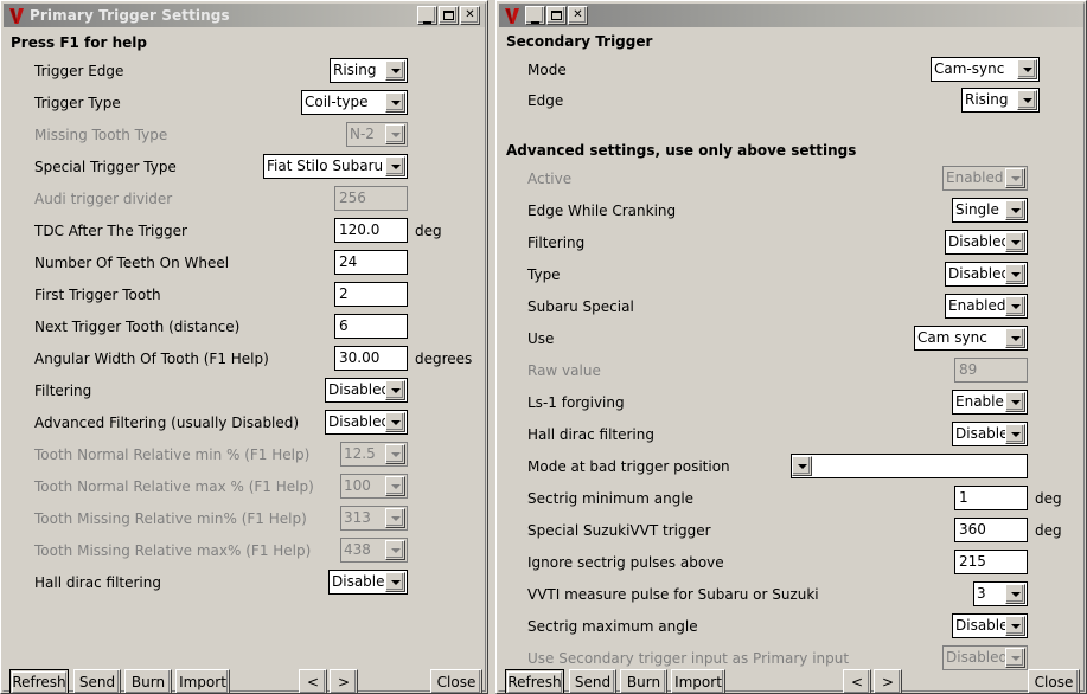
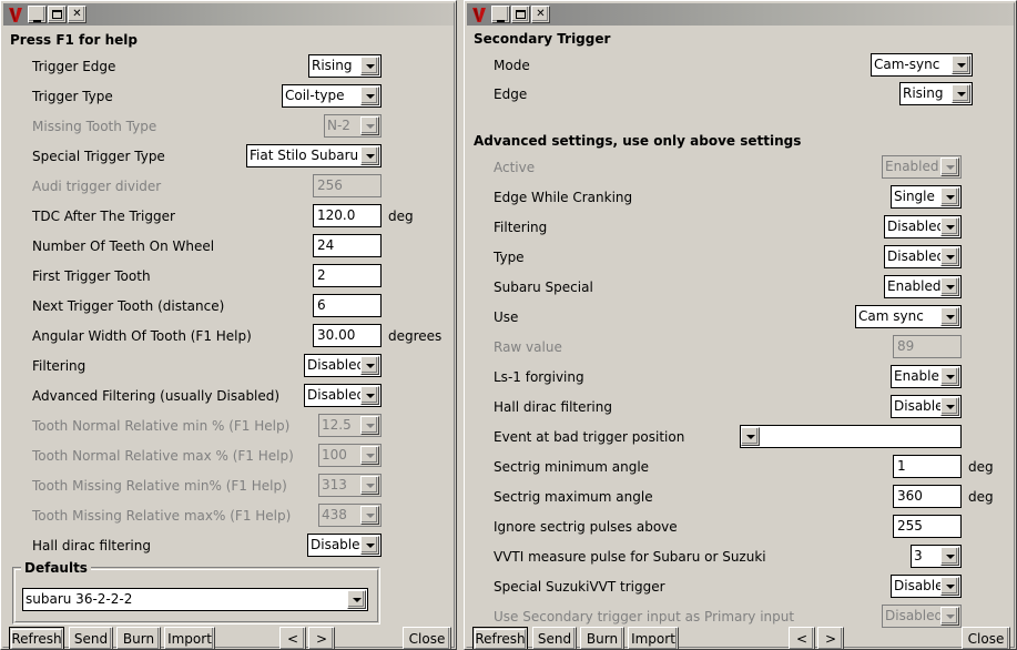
- Primary Trigger Settings
  ✕
  Press F1 for help
  Trigger Edge
  Rising
  Trigger Type
  Coil-type
  Missing Tooth Type
  N-2
  Special Trigger Type
  Fiat Stilo Subaru
  Audi trigger divider
  256
  TDC After The Trigger
  120.0
  deg
  Number Of Teeth On Wheel
  24
  First Trigger Tooth
  2
  Next Trigger Tooth (distance)
  6
  Angular Width Of Tooth (F1 Help)
  30.00
  degrees
  Filtering
  Disable
  Advanced Filtering (usually Disabled)
  Disable
  Tooth Normal Relative min % (F1 Help)
  12.5
  Tooth Normal Relative max % (F1 Help)
  100
  Tooth Missing Relative min% (F1 Help)
  313
  Tooth Missing Relative max% (F1 Help)
  438
  Hall dirac filtering
  Disable
+ Defaults
+ subaru 36-2-2-2
  Refresh
  Send
  Burn
  Import
  <
  >
  Close
  ✕
  Secondary Trigger
  Mode
  Cam-sync
  Edge
  Rising
  Advanced settings, use only above settings
  Active
  Enabled
  Edge While Cranking
  Single
  Filtering
  Disable
  Type
  Disable
  Subaru Special
  Enabled
  Use
  Cam sync
  Raw value
  89
  Ls-1 forgiving
  Enable
  Hall dirac filtering
  Disable
- Mode at bad trigger position
+ Event at bad trigger position
  Sectrig minimum angle
  1
  deg
- Special SuzukiVVT trigger
+ Sectrig maximum angle
  360
  deg
  Ignore sectrig pulses above
- 215
+ 255
  VVTI measure pulse for Subaru or Suzuki
  3
- Sectrig maximum angle
+ Special SuzukiVVT trigger
  Disable
  Use Secondary trigger input as Primary input
  Disabled
  Refresh
  Send
  Burn
  Import
  <
  >
  Close
